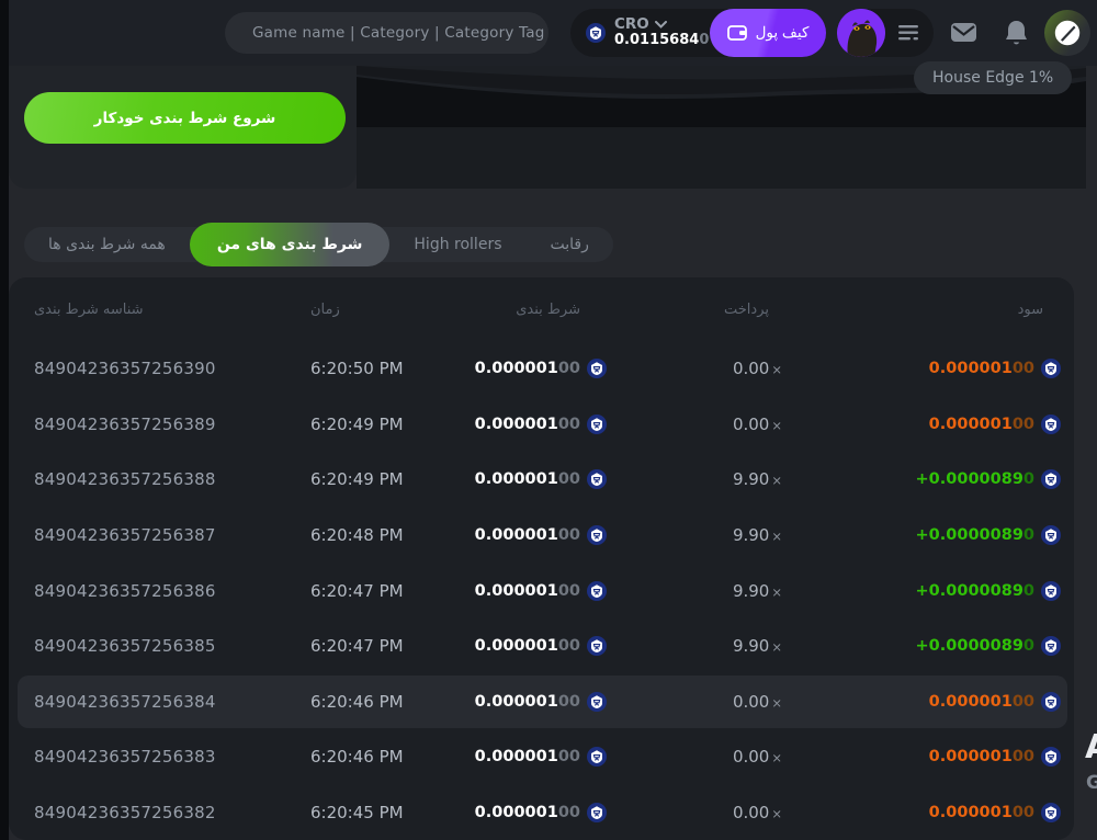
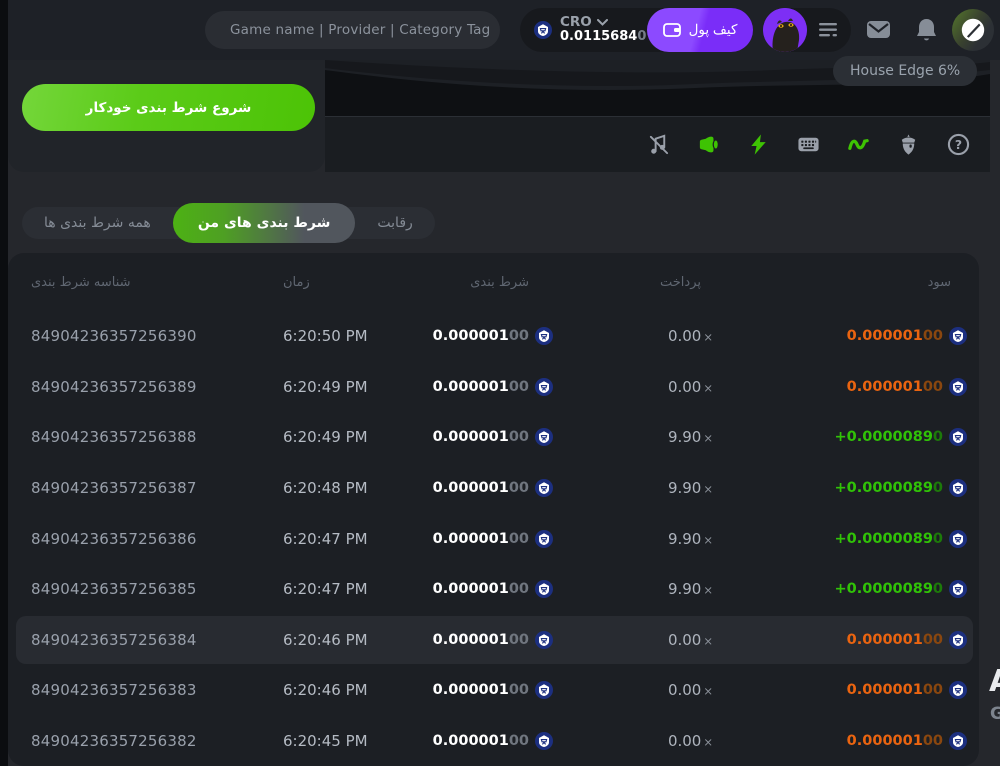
- Game name | Category | Category Tag
+ Game name | Provider | Category Tag
  CRO
  0.01156840
  کیف پول
  شروع شرط بندی خودکار
+ ?
- House Edge 1%
+ House Edge 6%
  همه شرط بندی ها
  شرط بندی های من
- High rollers
  رقابت
  شناسه شرط بندی
  زمان
  شرط بندی
  پرداخت
  سود
  84904236357256390
  6:20:50 PM
  0.00000100
  0.00 ×
  0.00000100
  84904236357256389
  6:20:49 PM
  0.00000100
  0.00 ×
  0.00000100
  84904236357256388
  6:20:49 PM
  0.00000100
  9.90 ×
  +0.00000890
  84904236357256387
  6:20:48 PM
  0.00000100
  9.90 ×
  +0.00000890
  84904236357256386
  6:20:47 PM
  0.00000100
  9.90 ×
  +0.00000890
  84904236357256385
  6:20:47 PM
  0.00000100
  9.90 ×
  +0.00000890
  84904236357256384
  6:20:46 PM
  0.00000100
  0.00 ×
  0.00000100
  84904236357256383
  6:20:46 PM
  0.00000100
  0.00 ×
  0.00000100
  84904236357256382
  6:20:45 PM
  0.00000100
  0.00 ×
  0.00000100
  G
